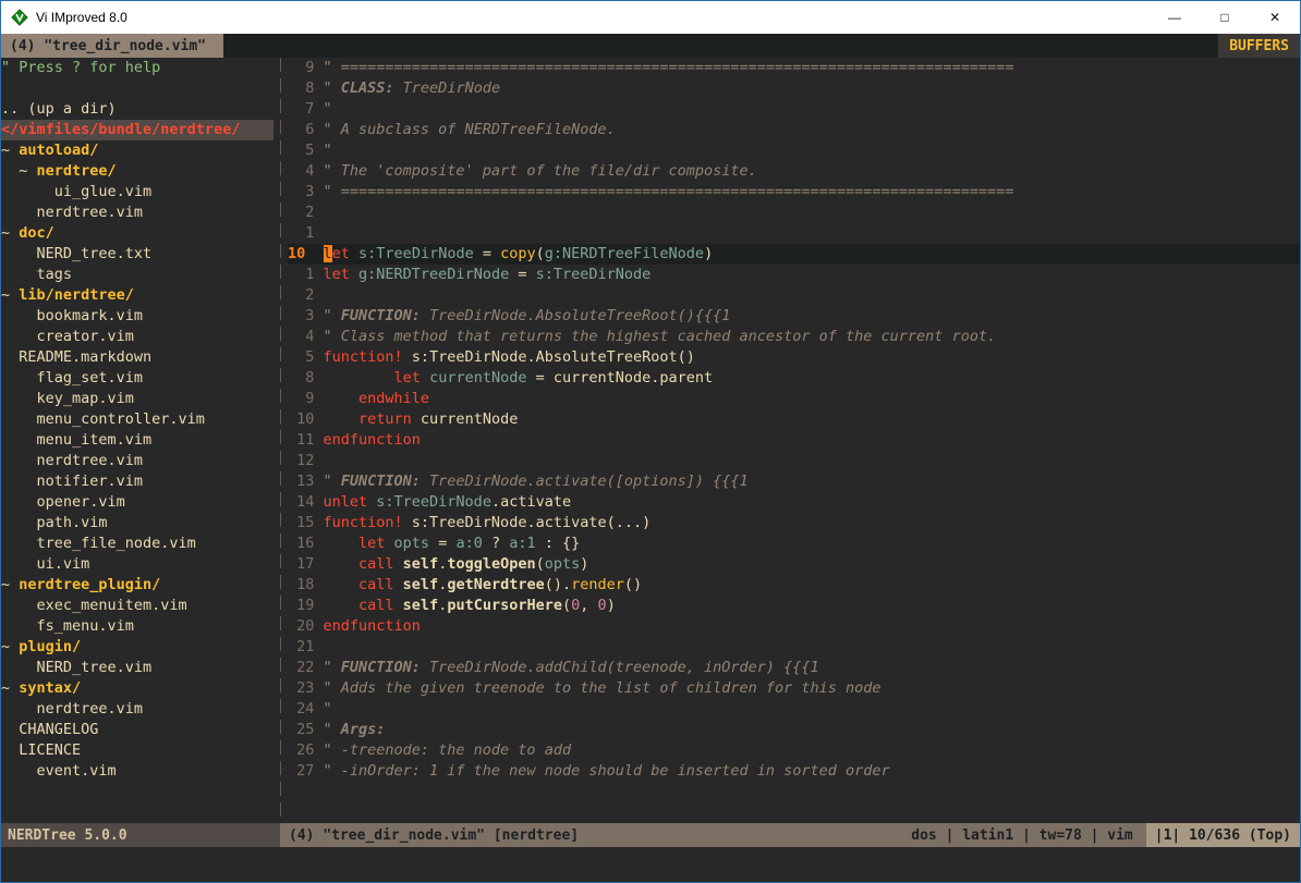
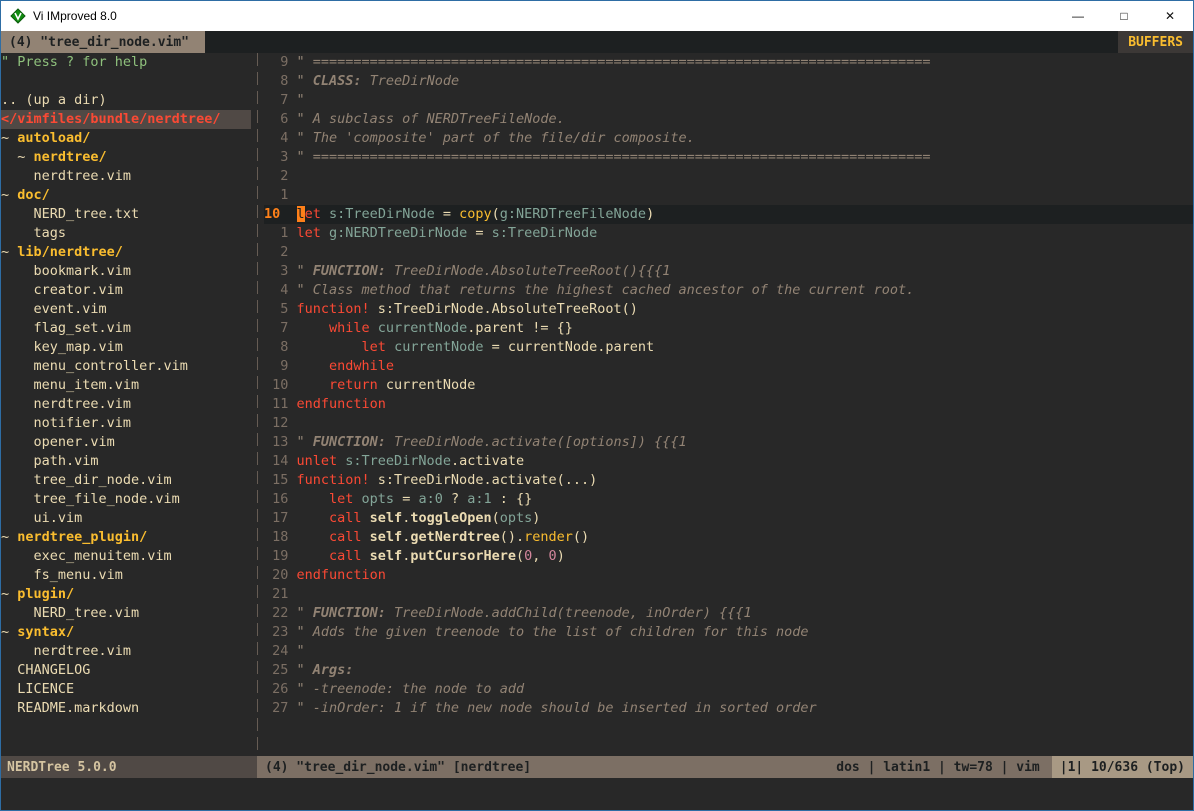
  Vi IMproved 8.0
  —
  □
  ✕
  (4) "tree_dir_node.vim"
  BUFFERS
  " Press ? for help
  .. (up a dir)
  </vimfiles/bundle/nerdtree/
  ~ autoload/
  ~ nerdtree/
- ui_glue.vim
  nerdtree.vim
  ~ doc/
  NERD_tree.txt
  tags
  ~ lib/nerdtree/
  bookmark.vim
  creator.vim
- README.markdown
+ event.vim
  flag_set.vim
  key_map.vim
  menu_controller.vim
  menu_item.vim
  nerdtree.vim
  notifier.vim
  opener.vim
  path.vim
+ tree_dir_node.vim
  tree_file_node.vim
  ui.vim
  ~ nerdtree_plugin/
  exec_menuitem.vim
  fs_menu.vim
  ~ plugin/
  NERD_tree.vim
  ~ syntax/
  nerdtree.vim
  CHANGELOG
  LICENCE
- event.vim
+ README.markdown
  9 " ============================================================================
  8 " CLASS: TreeDirNode
  7 "
  6 " A subclass of NERDTreeFileNode.
- 5 "
  4 " The 'composite' part of the file/dir composite.
  3 " ============================================================================
  2
  1
  10 let s:TreeDirNode = copy(g:NERDTreeFileNode)
  1 let g:NERDTreeDirNode = s:TreeDirNode
  2
  3 " FUNCTION: TreeDirNode.AbsoluteTreeRoot(){{{1
  4 " Class method that returns the highest cached ancestor of the current root.
  5 function! s:TreeDirNode.AbsoluteTreeRoot()
+ 7 while currentNode.parent != {}
  8 let currentNode = currentNode.parent
  9 endwhile
  10 return currentNode
  11 endfunction
  12
  13 " FUNCTION: TreeDirNode.activate([options]) {{{1
  14 unlet s:TreeDirNode.activate
  15 function! s:TreeDirNode.activate(...)
  16 let opts = a:0 ? a:1 : {}
  17 call self.toggleOpen(opts)
  18 call self.getNerdtree().render()
  19 call self.putCursorHere(0, 0)
  20 endfunction
  21
  22 " FUNCTION: TreeDirNode.addChild(treenode, inOrder) {{{1
  23 " Adds the given treenode to the list of children for this node
  24 "
  25 " Args:
  26 " -treenode: the node to add
  27 " -inOrder: 1 if the new node should be inserted in sorted order
  NERDTree 5.0.0
  (4) "tree_dir_node.vim" [nerdtree]
  dos | latin1 | tw=78 | vim
  |1| 10/636 (Top)
